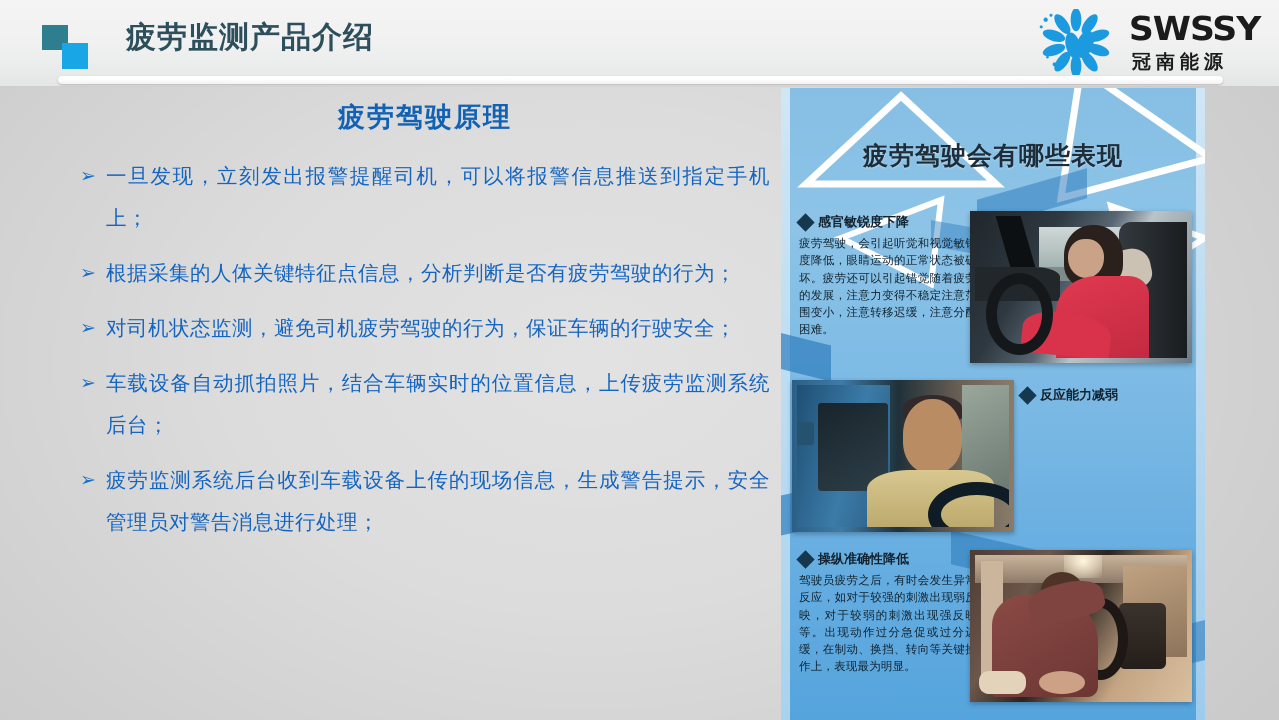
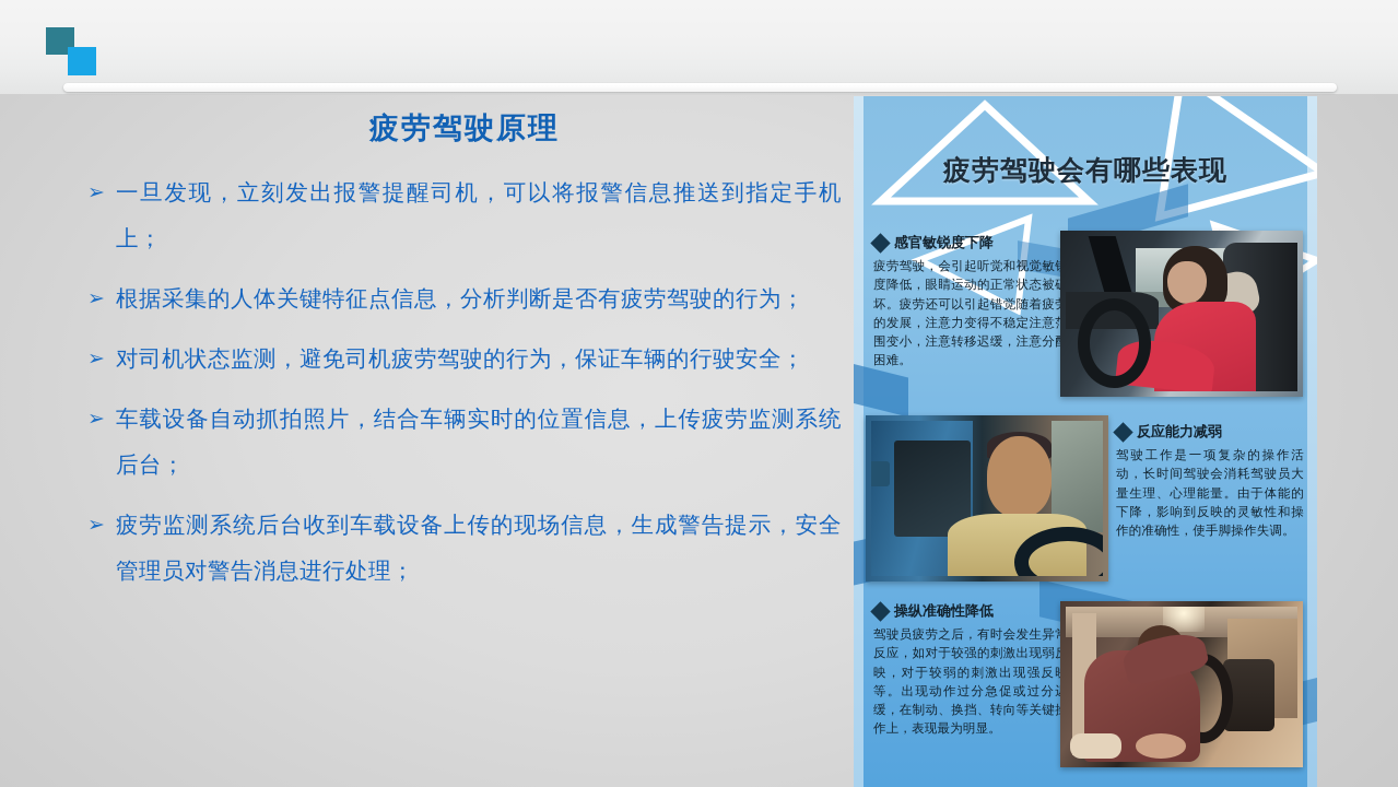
- 疲劳监测产品介绍
- SWSSY
- 冠南能源
  疲劳驾驶原理
  ➢
  一旦发现，立刻发出报警提醒司机，可以将报警信息推送到指定手机上；
  ➢
  根据采集的人体关键特征点信息，分析判断是否有疲劳驾驶的行为；
  ➢
  对司机状态监测，避免司机疲劳驾驶的行为，保证车辆的行驶安全；
  ➢
  车载设备自动抓拍照片，结合车辆实时的位置信息，上传疲劳监测系统后台；
  ➢
  疲劳监测系统后台收到车载设备上传的现场信息，生成警告提示，安全管理员对警告消息进行处理；
  疲劳驾驶会有哪些表现
  感官敏锐度下降
  疲劳驾驶，会引起听觉和视觉敏度降低，眼睛运动的正常状态被坏。疲劳还可以引起错觉随着疲的发展，注意力变得不稳定注意围变小，注意转移迟缓，注意分困难。
  反应能力减弱
+ 驾驶工作是一项复杂的操作活动，长时间驾驶会消耗驾驶员大量生理、心理能量。由于体能的下降，影响到反映的灵敏性和操作的准确性，使手脚操作失调。
  操纵准确性降低
  驾驶员疲劳之后，有时会发生异反应，如对于较强的刺激出现弱映，对于较弱的刺激出现强反等。出现动作过分急促或过分缓，在制动、换挡、转向等关键作上，表现最为明显。
